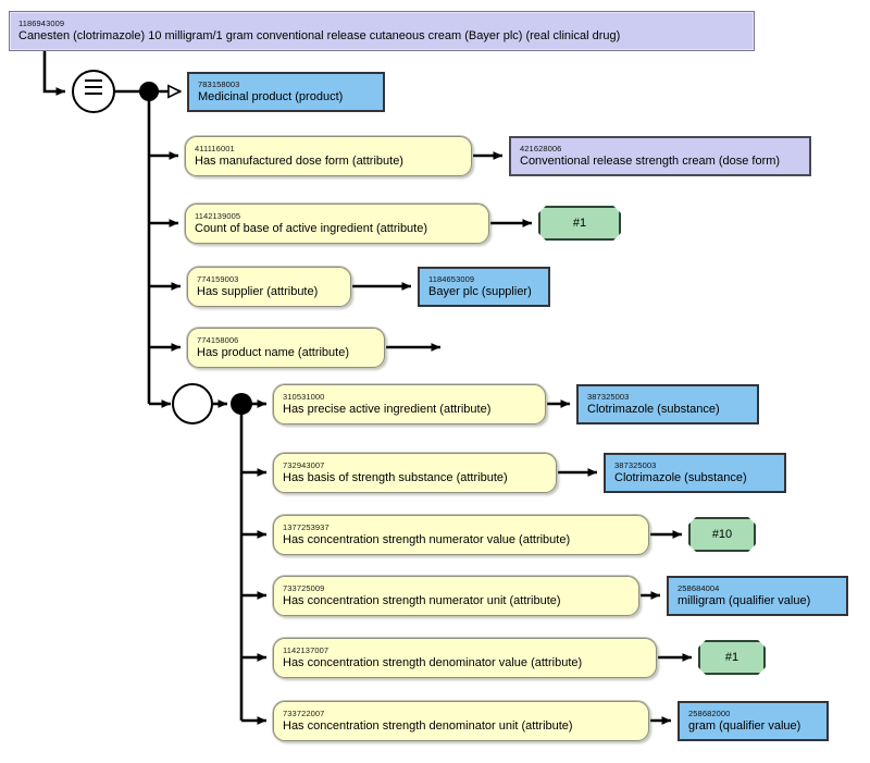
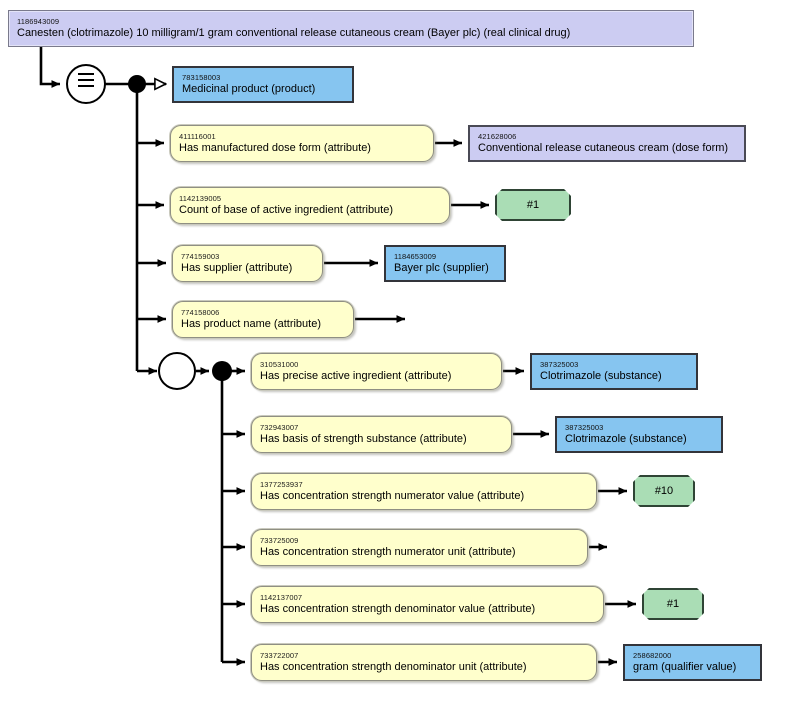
  1186943009
  Canesten (clotrimazole) 10 milligram/1 gram conventional release cutaneous cream (Bayer plc) (real clinical drug)
  783158003
  Medicinal product (product)
  411116001
  Has manufactured dose form (attribute)
  421628006
- Conventional release strength cream (dose form)
+ Conventional release cutaneous cream (dose form)
  1142139005
  Count of base of active ingredient (attribute)
  #1
  774159003
  Has supplier (attribute)
  1184653009
  Bayer plc (supplier)
  774158006
  Has product name (attribute)
  310531000
  Has precise active ingredient (attribute)
  387325003
  Clotrimazole (substance)
  732943007
  Has basis of strength substance (attribute)
  387325003
  Clotrimazole (substance)
  1377253937
  Has concentration strength numerator value (attribute)
  #10
  733725009
  Has concentration strength numerator unit (attribute)
- 258684004
- milligram (qualifier value)
  1142137007
  Has concentration strength denominator value (attribute)
  #1
  733722007
  Has concentration strength denominator unit (attribute)
  258682000
  gram (qualifier value)
